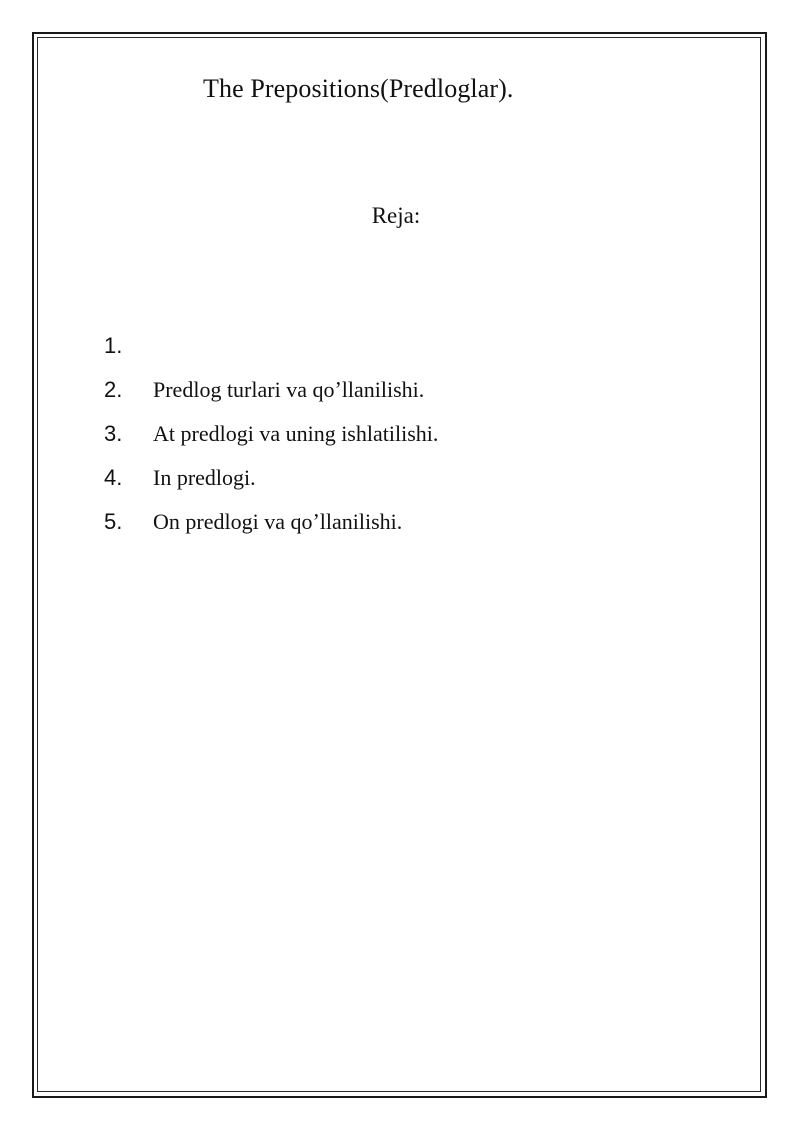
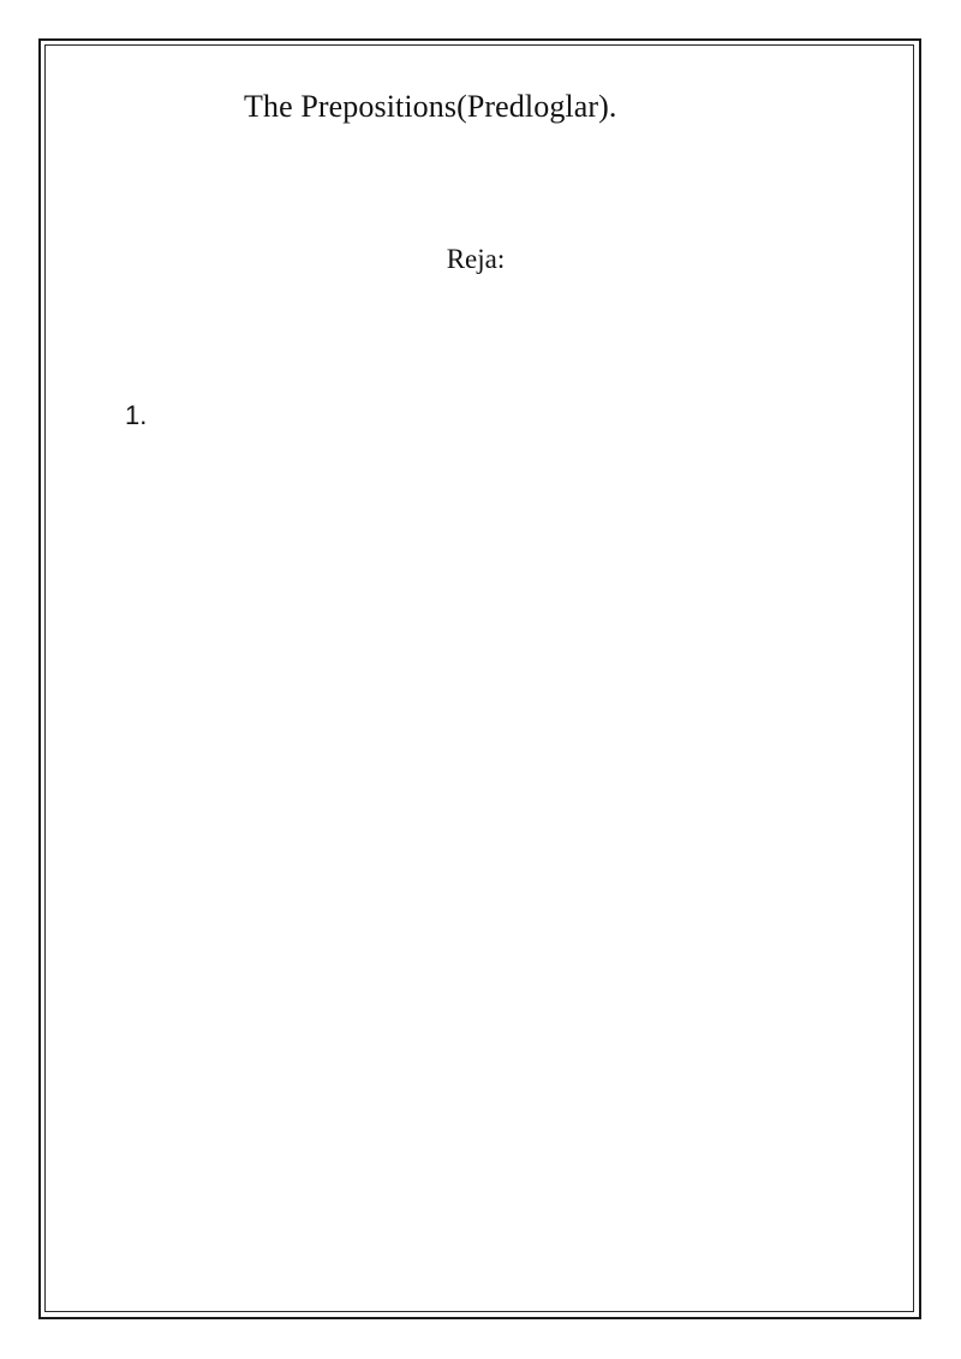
  The Prepositions(Predloglar).
  Reja:
  1.
- 2.
- Predlog turlari va qoʼllanilishi.
- 3.
- At predlogi va uning ishlatilishi.
- 4.
- In predlogi.
- 5.
- On predlogi va qoʼllanilishi.
